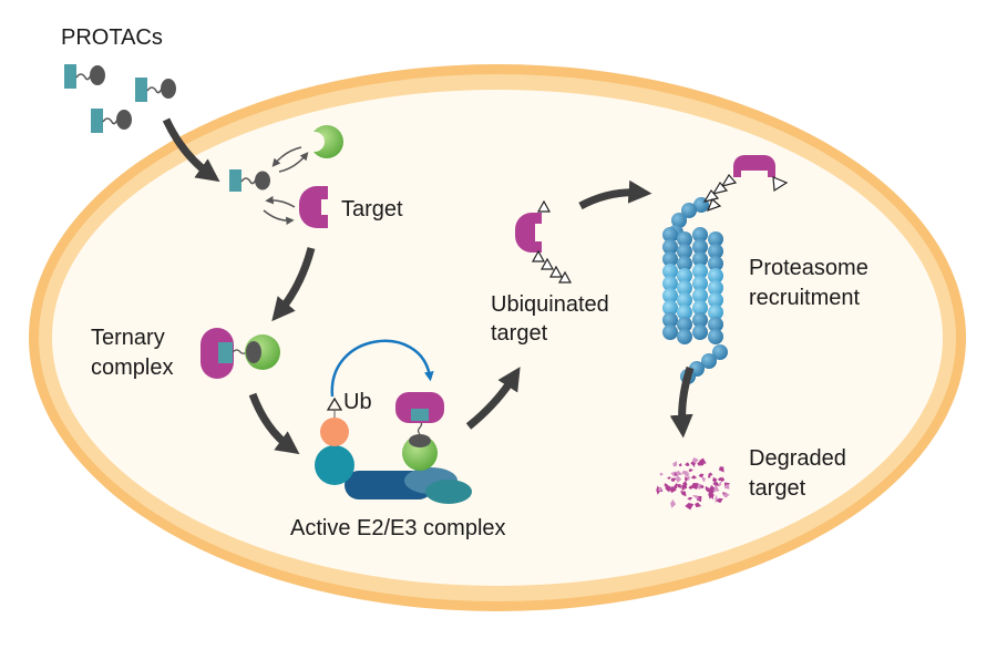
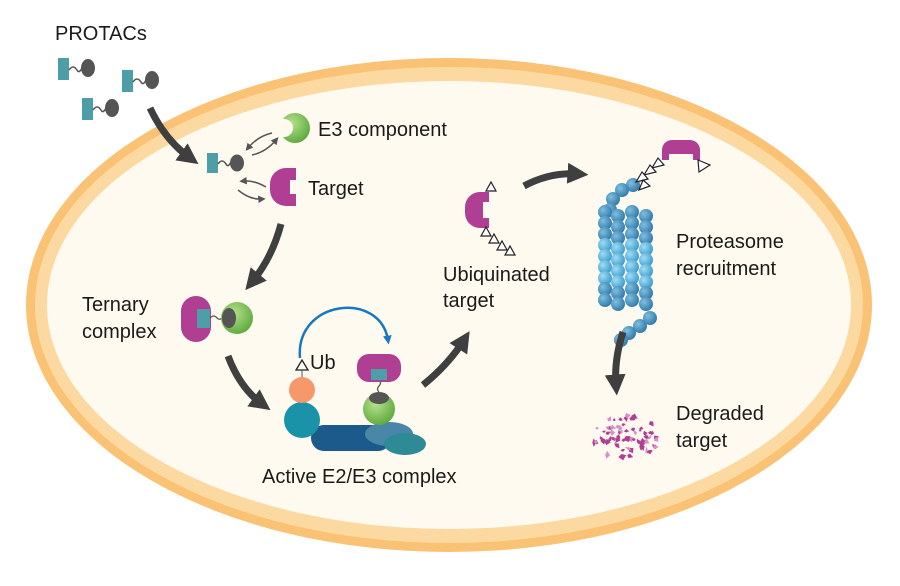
  PROTACs
+ E3 component
  Target
  Ternary
  complex
  Ub
  Active E2/E3 complex
  Ubiquinated
  target
  Proteasome
  recruitment
  Degraded
  target
